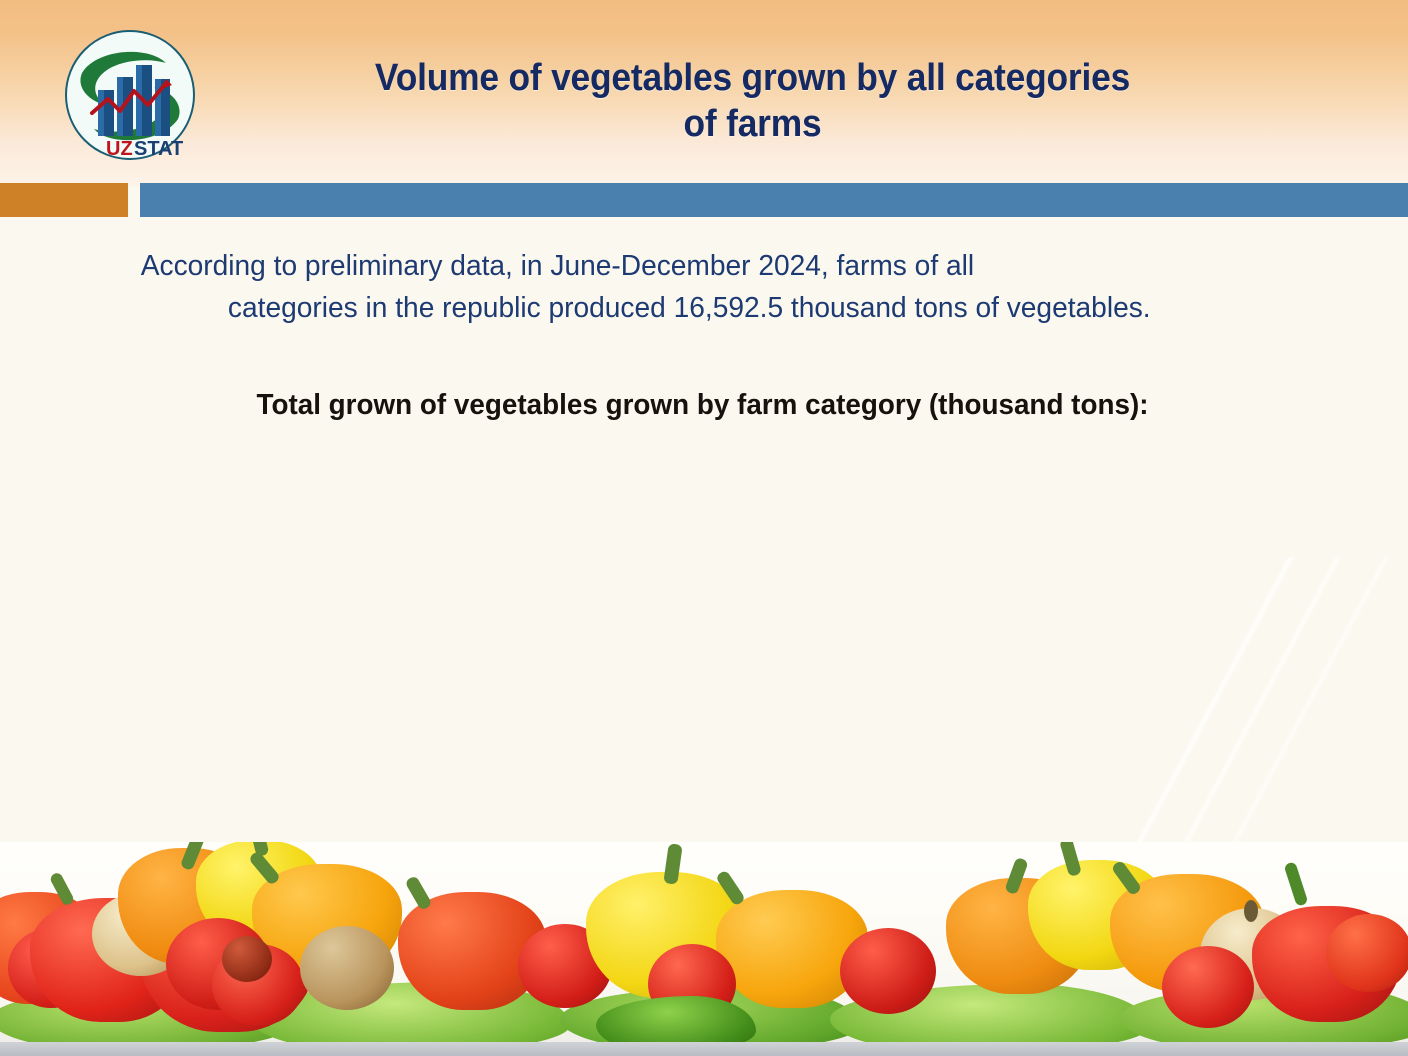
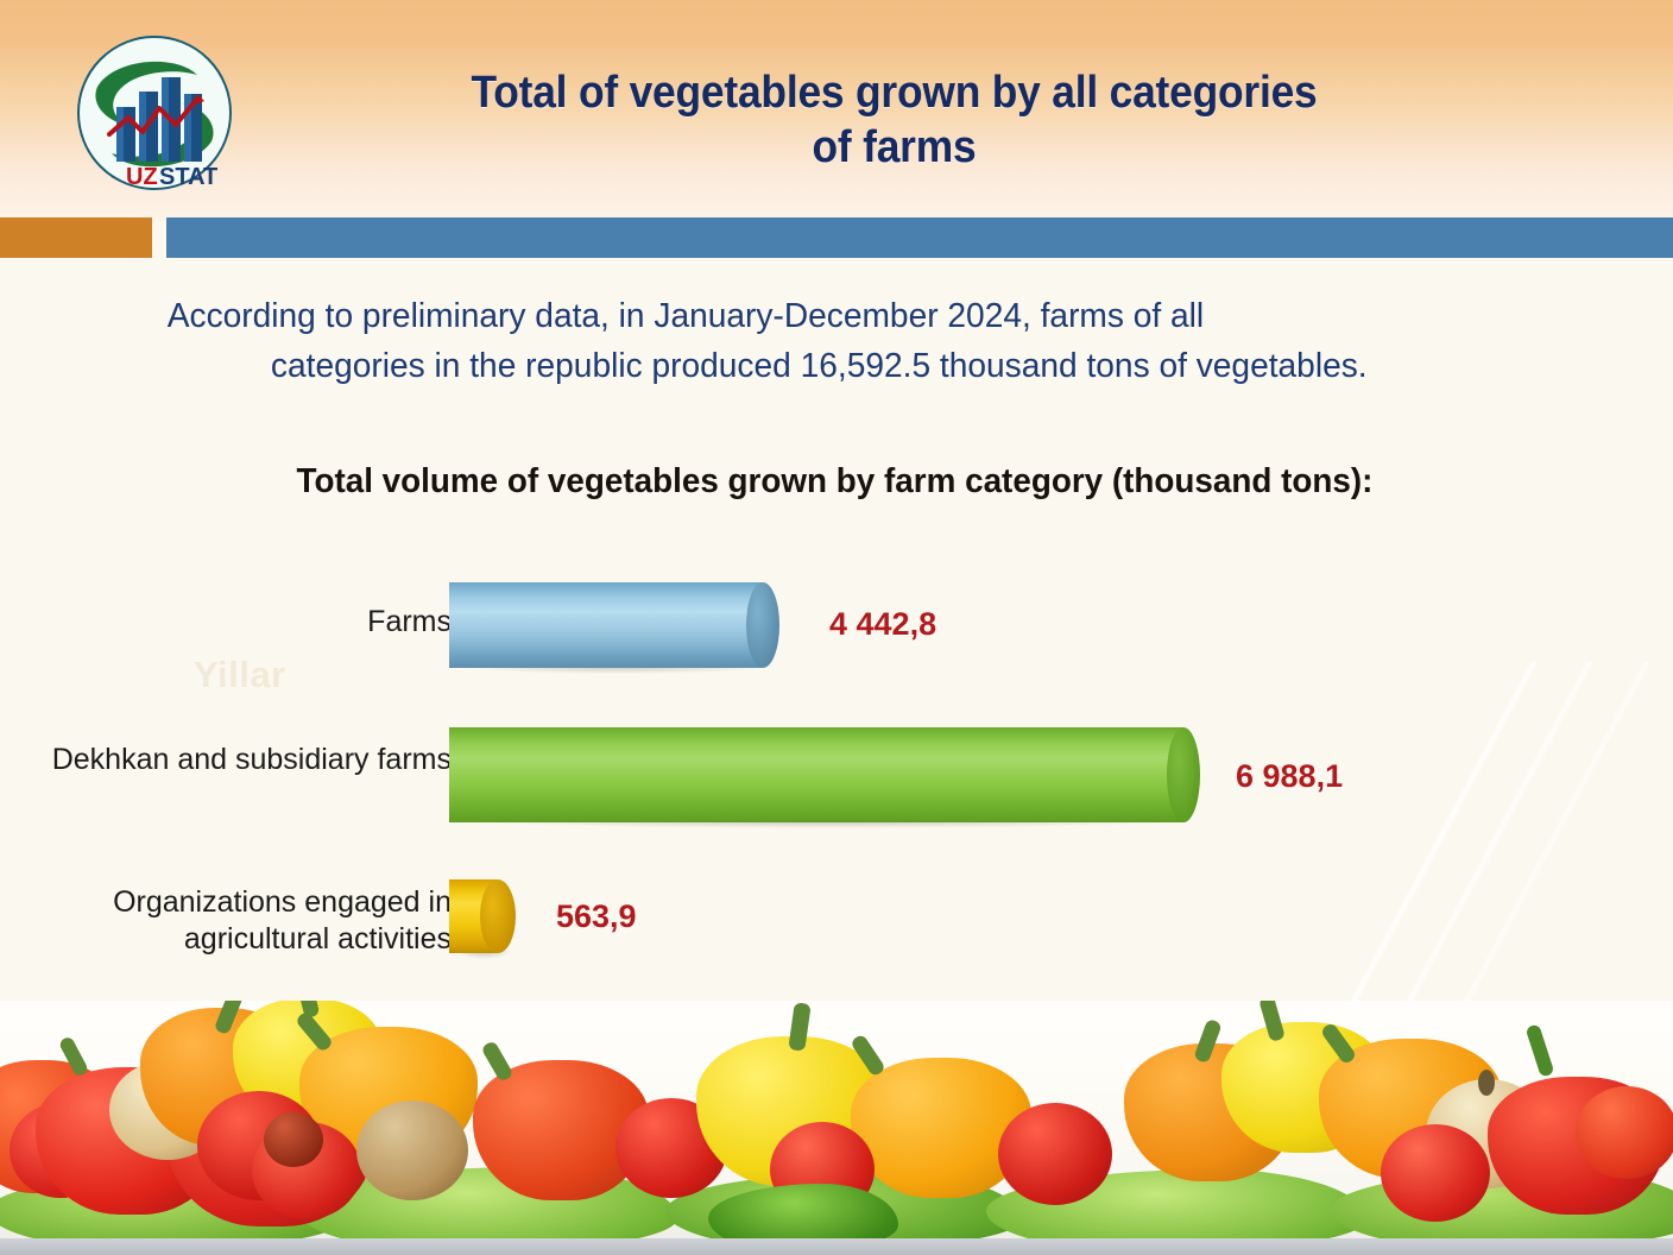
  UZ
  STAT
- Volume of vegetables grown by all categories
+ Total of vegetables grown by all categories
  of farms
- According to preliminary data, in June-December 2024, farms of all
+ According to preliminary data, in January-December 2024, farms of all
  categories in the republic produced 16,592.5 thousand tons of vegetables.
- Total grown of vegetables grown by farm category (thousand tons):
+ Total volume of vegetables grown by farm category (thousand tons):
+ Farms
+ 4 442,8
+ Dekhkan and subsidiary farms
+ 6 988,1
+ Organizations engaged in agricultural activities
+ 563,9
